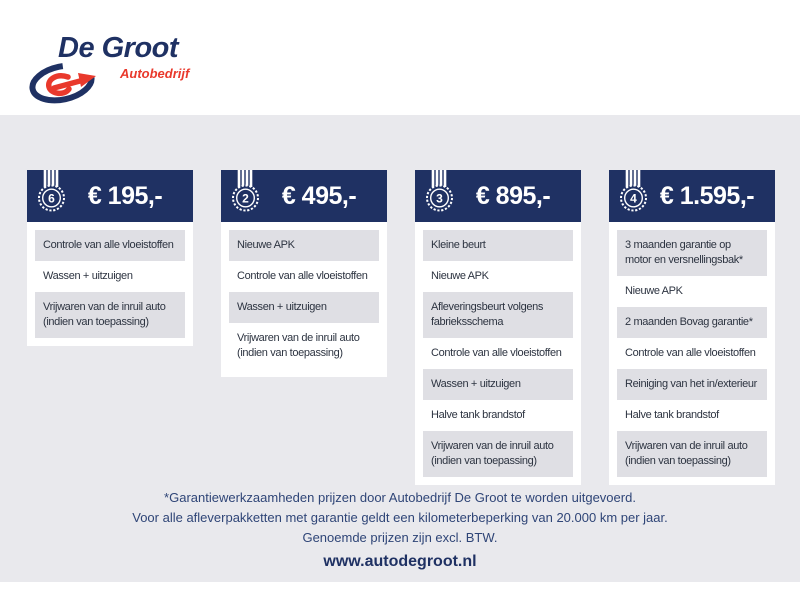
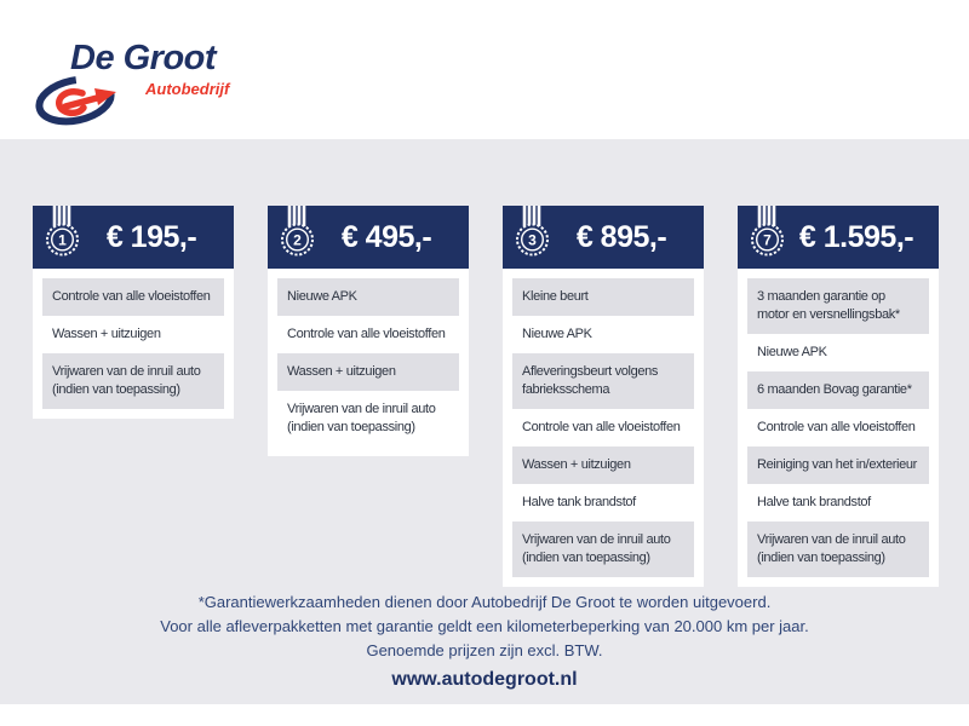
  De Groot
  Autobedrijf
- 6
+ 1
  € 195,-
  Controle van alle vloeistoffen
  Wassen + uitzuigen
  Vrijwaren van de inruil auto (indien van toepassing)
  2
  € 495,-
  Nieuwe APK
  Controle van alle vloeistoffen
  Wassen + uitzuigen
  Vrijwaren van de inruil auto (indien van toepassing)
  3
  € 895,-
  Kleine beurt
  Nieuwe APK
  Afleveringsbeurt volgens fabrieksschema
  Controle van alle vloeistoffen
  Wassen + uitzuigen
  Halve tank brandstof
  Vrijwaren van de inruil auto (indien van toepassing)
- 4
+ 7
  € 1.595,-
  3 maanden garantie op motor en versnellingsbak*
  Nieuwe APK
- 2 maanden Bovag garantie*
+ 6 maanden Bovag garantie*
  Controle van alle vloeistoffen
  Reiniging van het in/exterieur
  Halve tank brandstof
  Vrijwaren van de inruil auto (indien van toepassing)
- *Garantiewerkzaamheden prijzen door Autobedrijf De Groot te worden uitgevoerd.
+ *Garantiewerkzaamheden dienen door Autobedrijf De Groot te worden uitgevoerd.
  Voor alle afleverpakketten met garantie geldt een kilometerbeperking van 20.000 km per jaar.
  Genoemde prijzen zijn excl. BTW.
  www.autodegroot.nl
